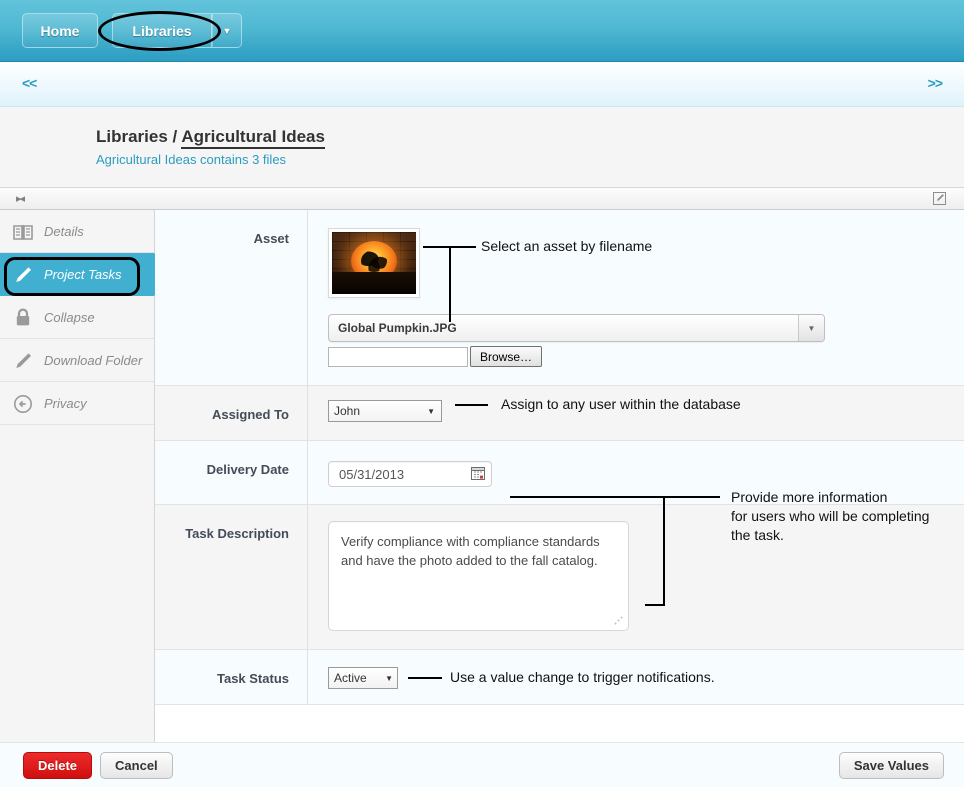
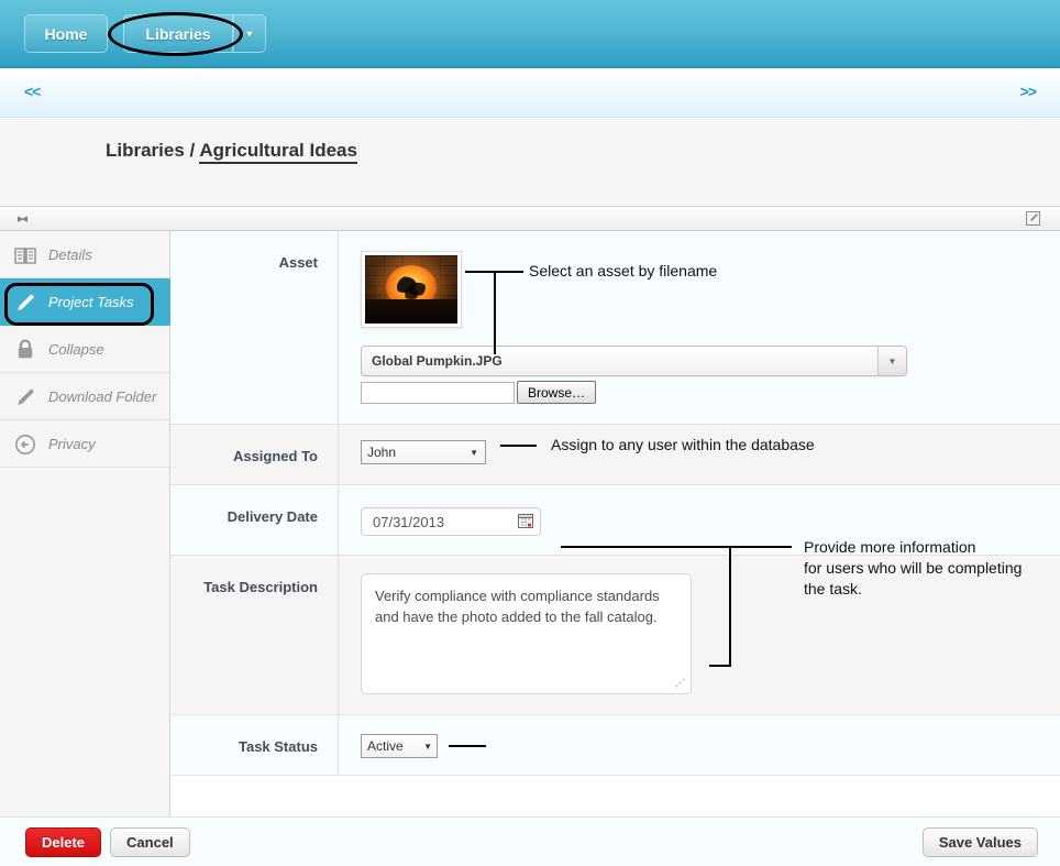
  Home
  Libraries
  ▼
  <<
  >>
  Libraries / Agricultural Ideas
- Agricultural Ideas contains 3 files
  ▸◂
  Details
  Project Tasks
  Collapse
  Download Folder
  Privacy
  Asset
  Global Pumpkin.JPG
  ▼
  Browse…
  Select an asset by filename
  Assigned To
  John
  ▼
  Assign to any user within the database
  Delivery Date
- 05/31/2013
+ 07/31/2013
  Task Description
  Verify compliance with compliance standards and have the photo added to the fall catalog.
  Task Status
  Active
  ▼
- Use a value change to trigger notifications.
  Provide more information
  for users who will be completing
  the task.
  Delete
  Cancel
  Save Values
